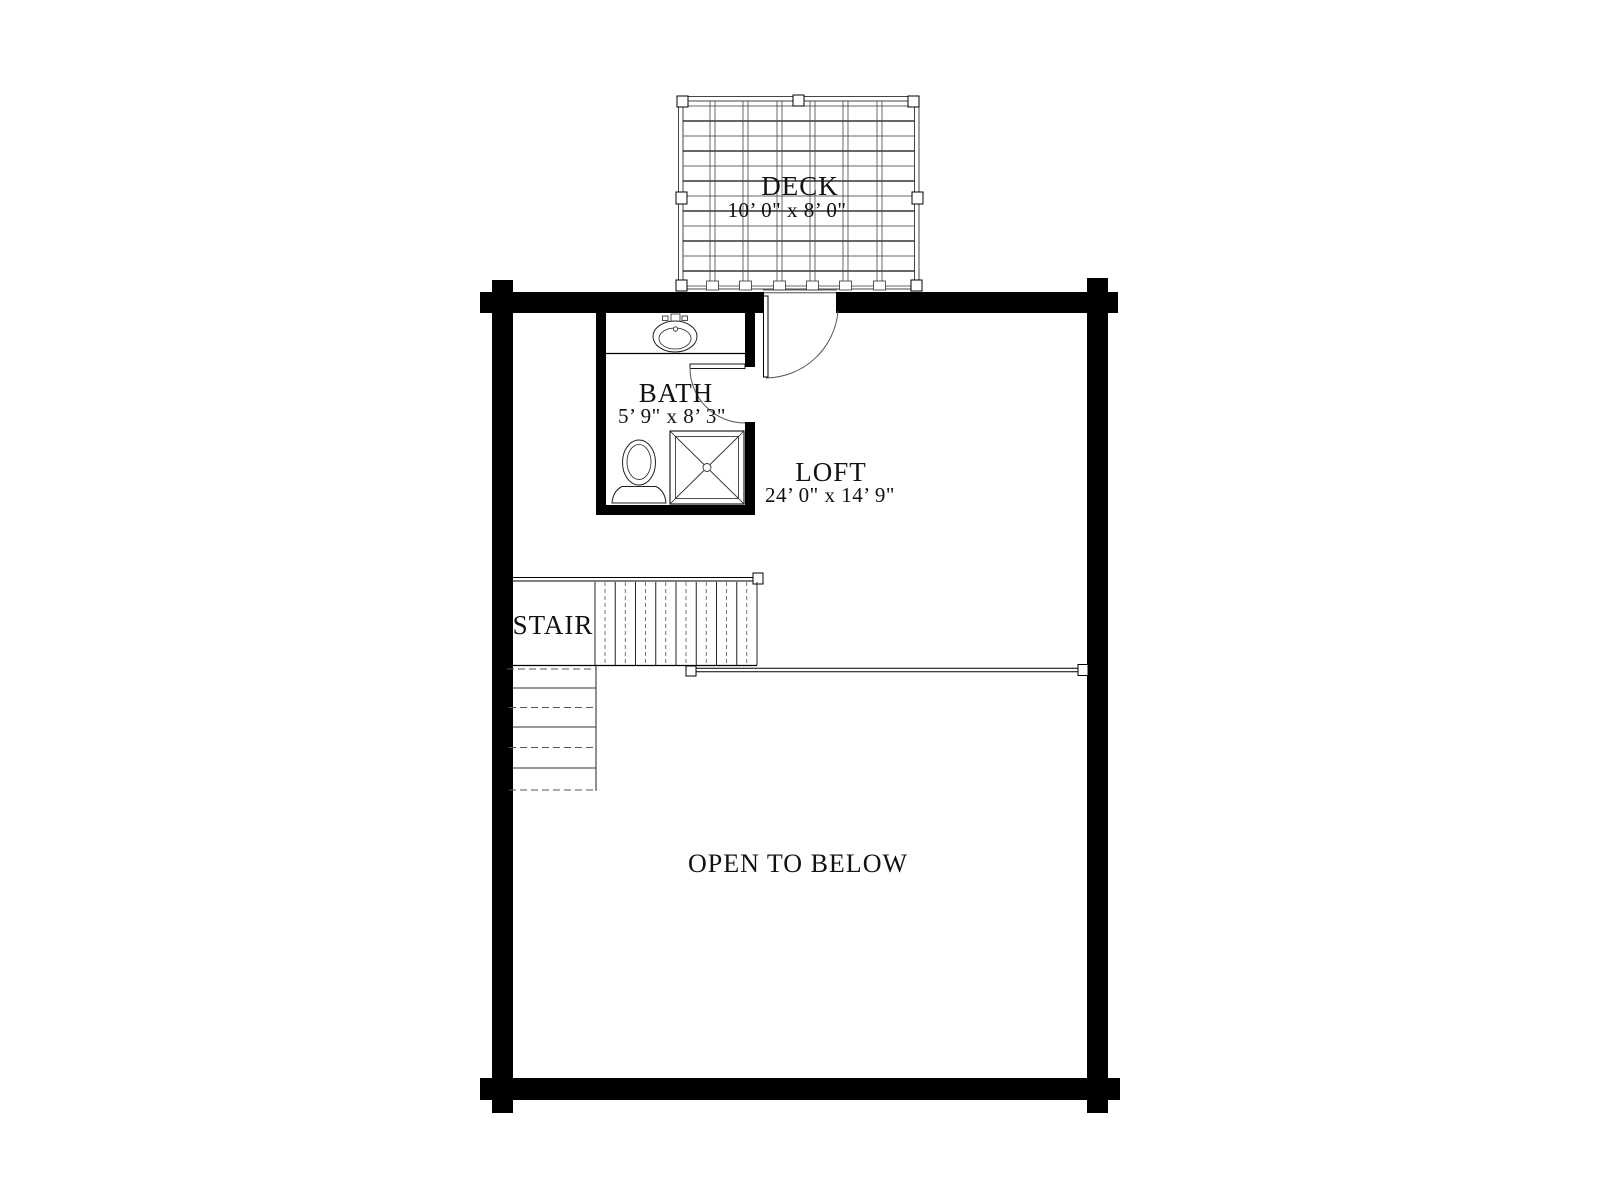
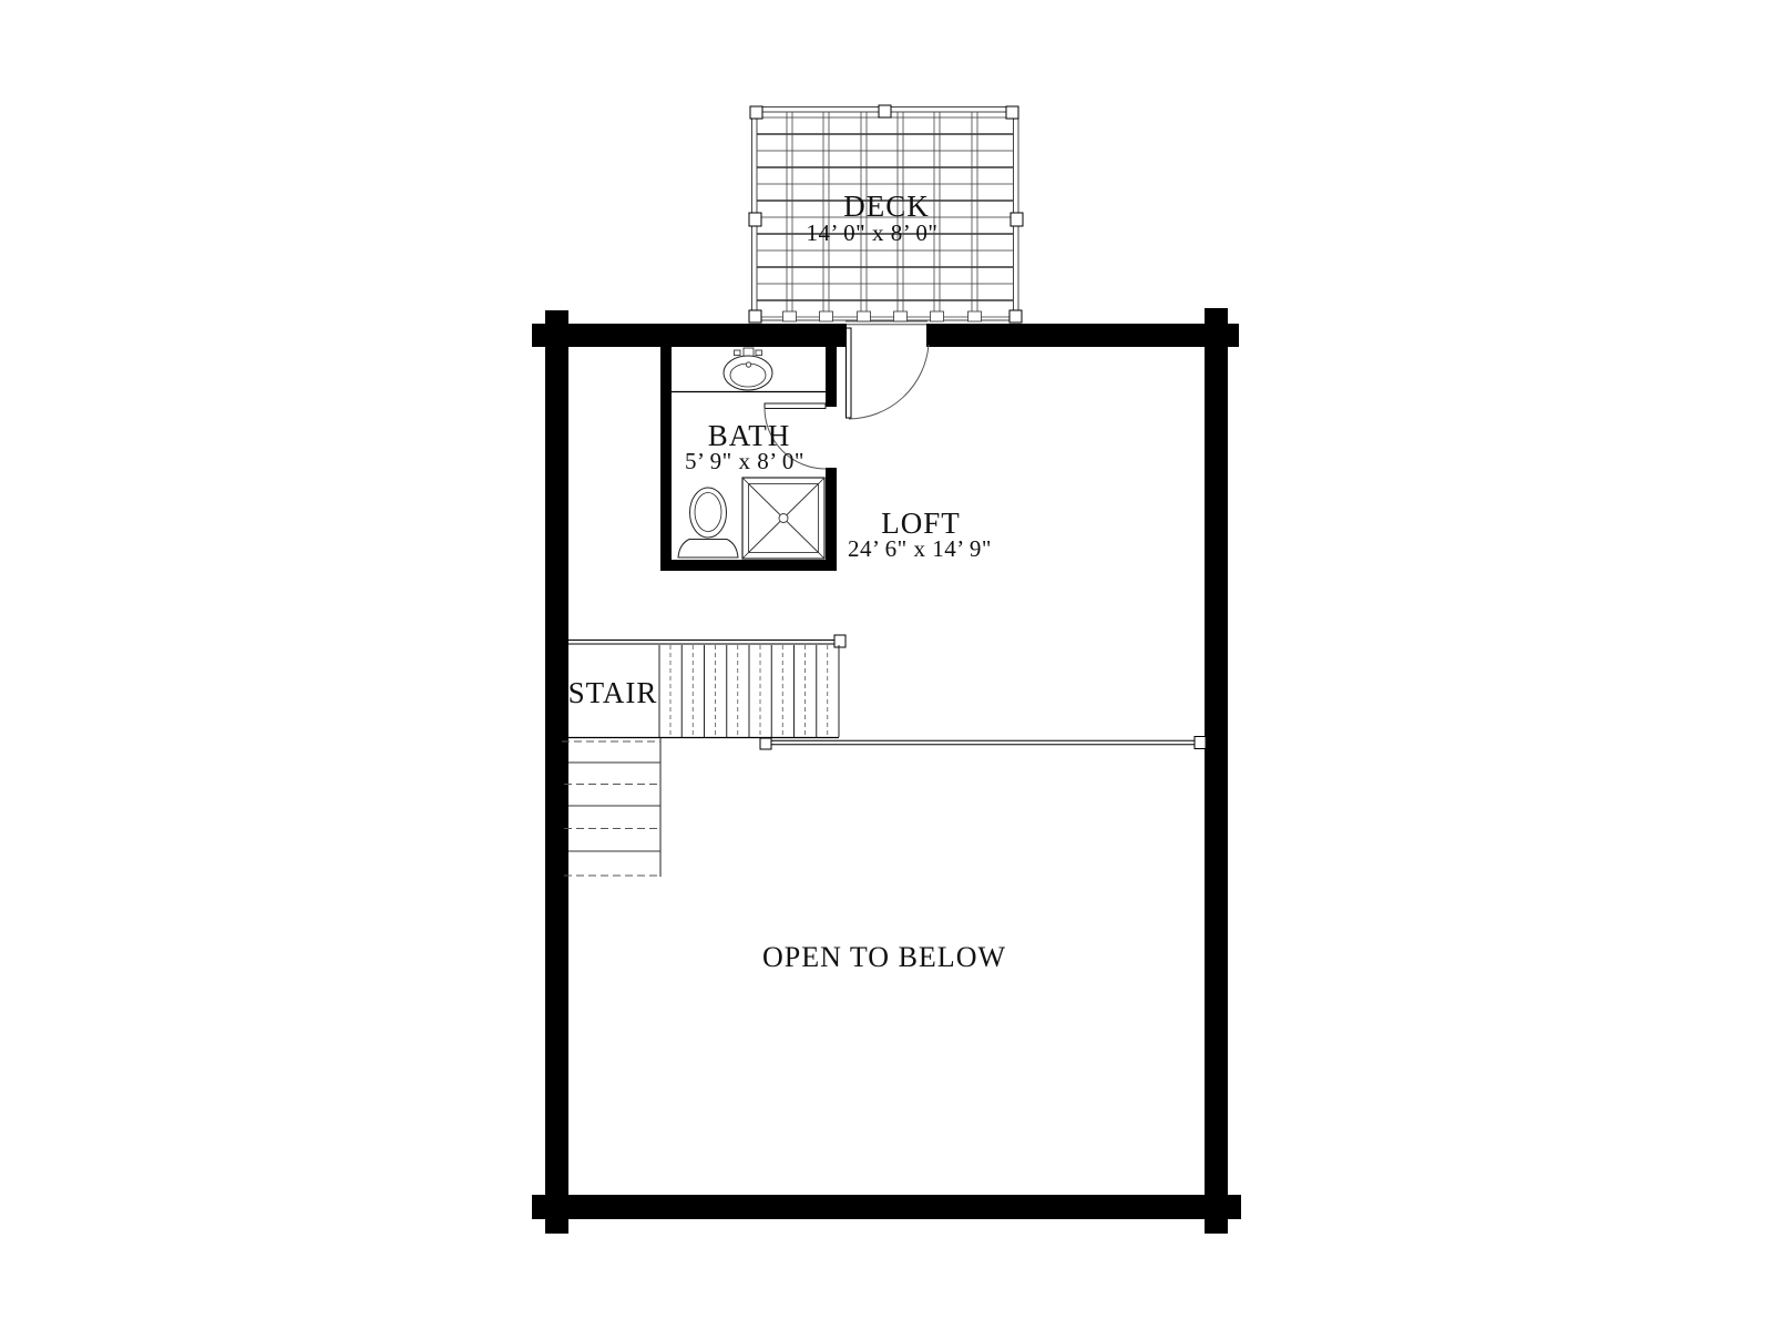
  DECK
- 10’ 0" x 8’ 0"
+ 14’ 0" x 8’ 0"
  BATH
- 5’ 9" x 8’ 3"
+ 5’ 9" x 8’ 0"
  LOFT
- 24’ 0" x 14’ 9"
+ 24’ 6" x 14’ 9"
  STAIR
  OPEN TO BELOW
